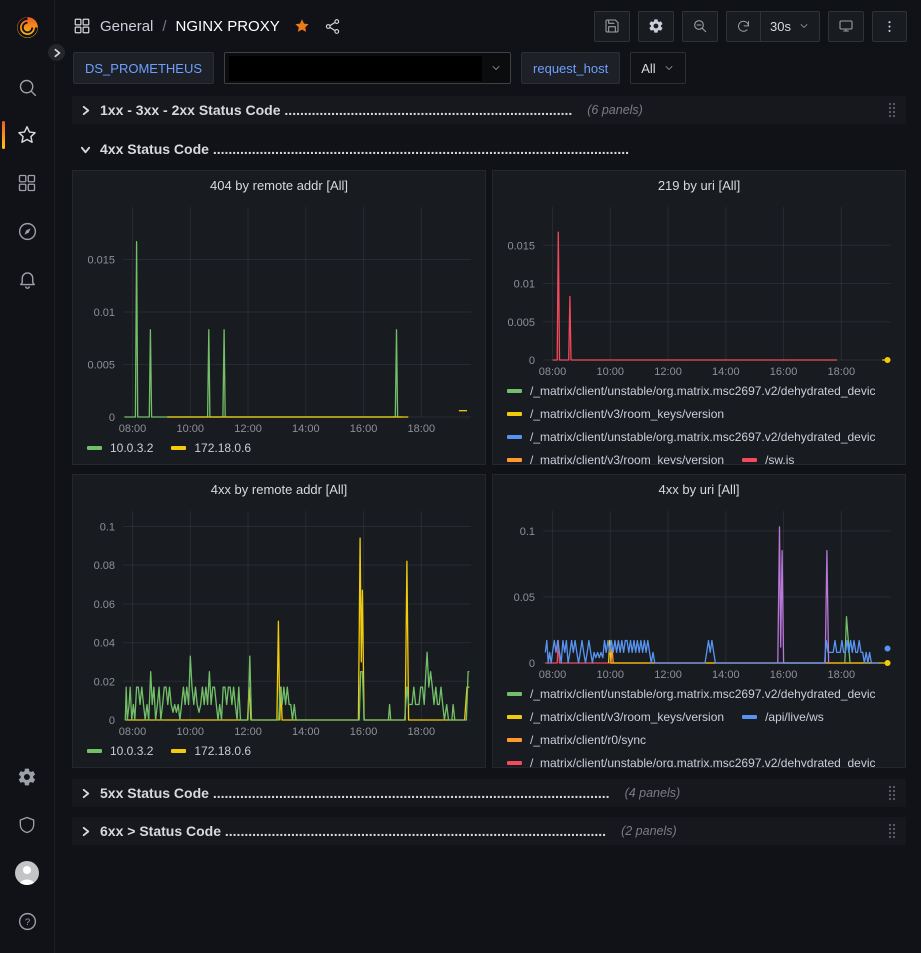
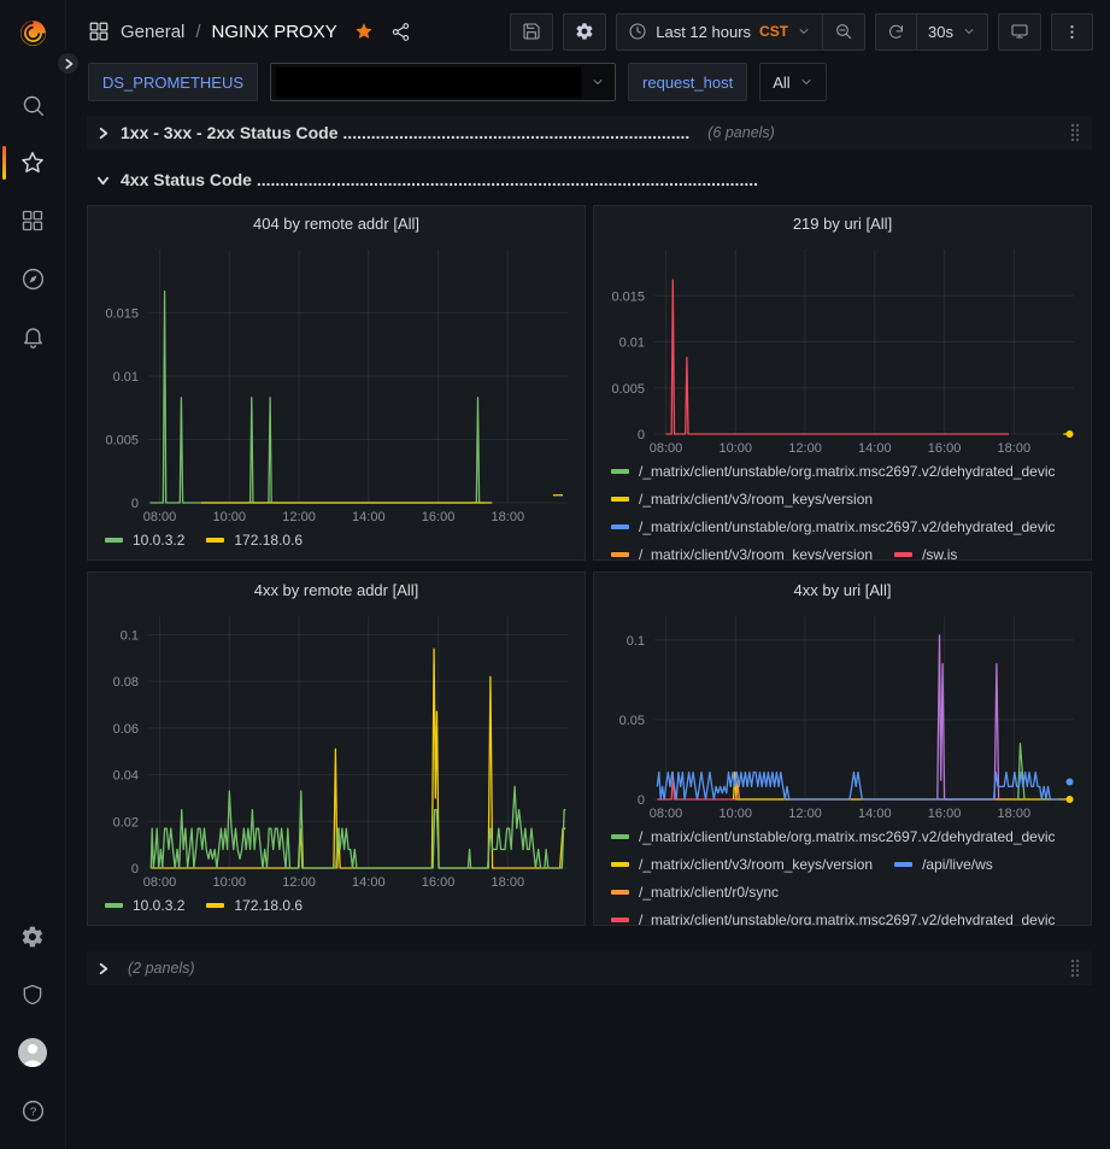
  ?
  General
  /
  NGINX PROXY
+ Last 12 hours
+ CST
  30s
  DS_PROMETHEUS
  request_host
  All
  1xx - 3xx - 2xx Status Code ..........................................................................
  (6 panels)
  4xx Status Code ...........................................................................................................
  404 by remote addr [All]
  0
  0.005
  0.01
  0.015
  08:00
  10:00
  12:00
  14:00
  16:00
  18:00
  10.0.3.2
  172.18.0.6
  219 by uri [All]
  0
  0.005
  0.01
  0.015
  08:00
  10:00
  12:00
  14:00
  16:00
  18:00
  /_matrix/client/unstable/org.matrix.msc2697.v2/dehydrated_devic
  /_matrix/client/v3/room_keys/version
  /_matrix/client/unstable/org.matrix.msc2697.v2/dehydrated_devic
  /_matrix/client/v3/room_keys/version
  /sw.js
  4xx by remote addr [All]
  0
  0.02
  0.04
  0.06
  0.08
  0.1
  08:00
  10:00
  12:00
  14:00
  16:00
  18:00
  10.0.3.2
  172.18.0.6
  4xx by uri [All]
  0
  0.05
  0.1
  08:00
  10:00
  12:00
  14:00
  16:00
  18:00
  /_matrix/client/unstable/org.matrix.msc2697.v2/dehydrated_devic
  /_matrix/client/v3/room_keys/version
  /api/live/ws
  /_matrix/client/r0/sync
  /_matrix/client/unstable/org.matrix.msc2697.v2/dehydrated_devic
- 5xx Status Code ......................................................................................................
- (4 panels)
- 6xx > Status Code ..................................................................................................
  (2 panels)
